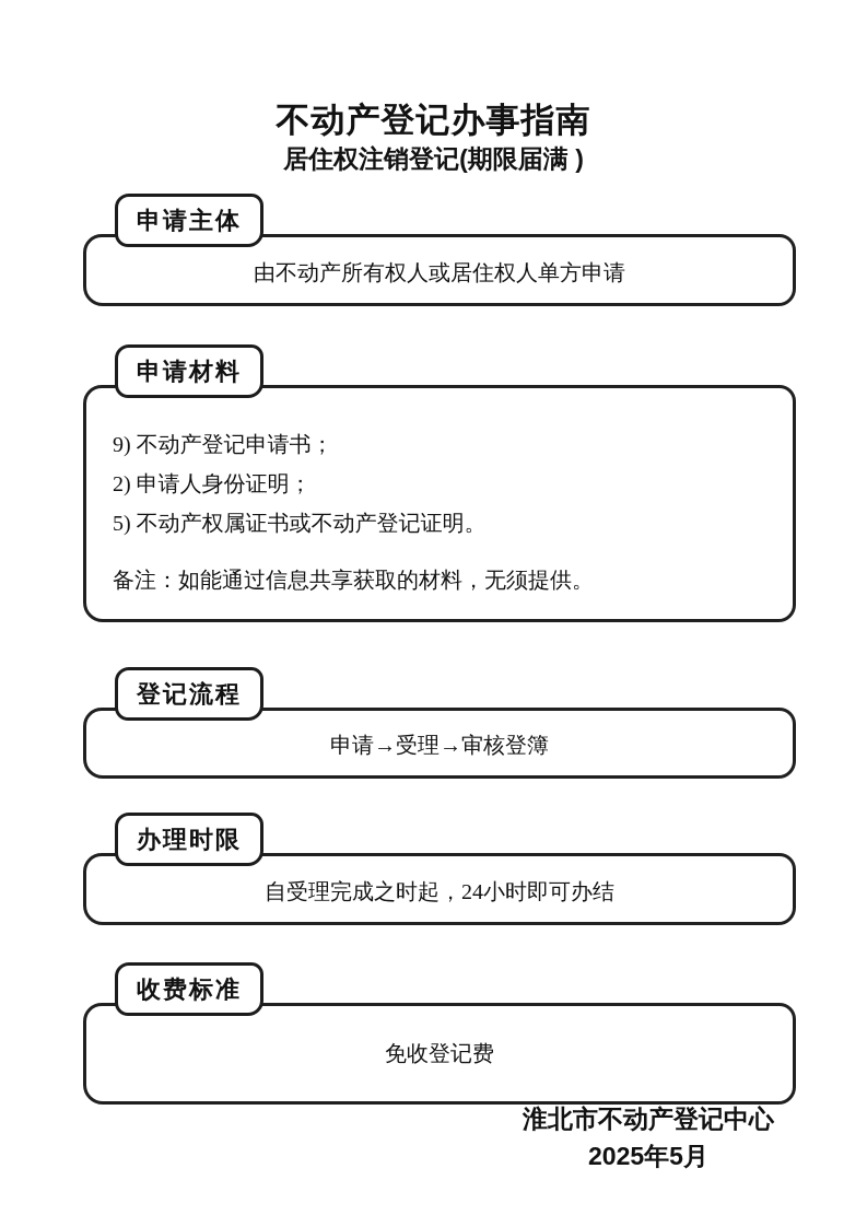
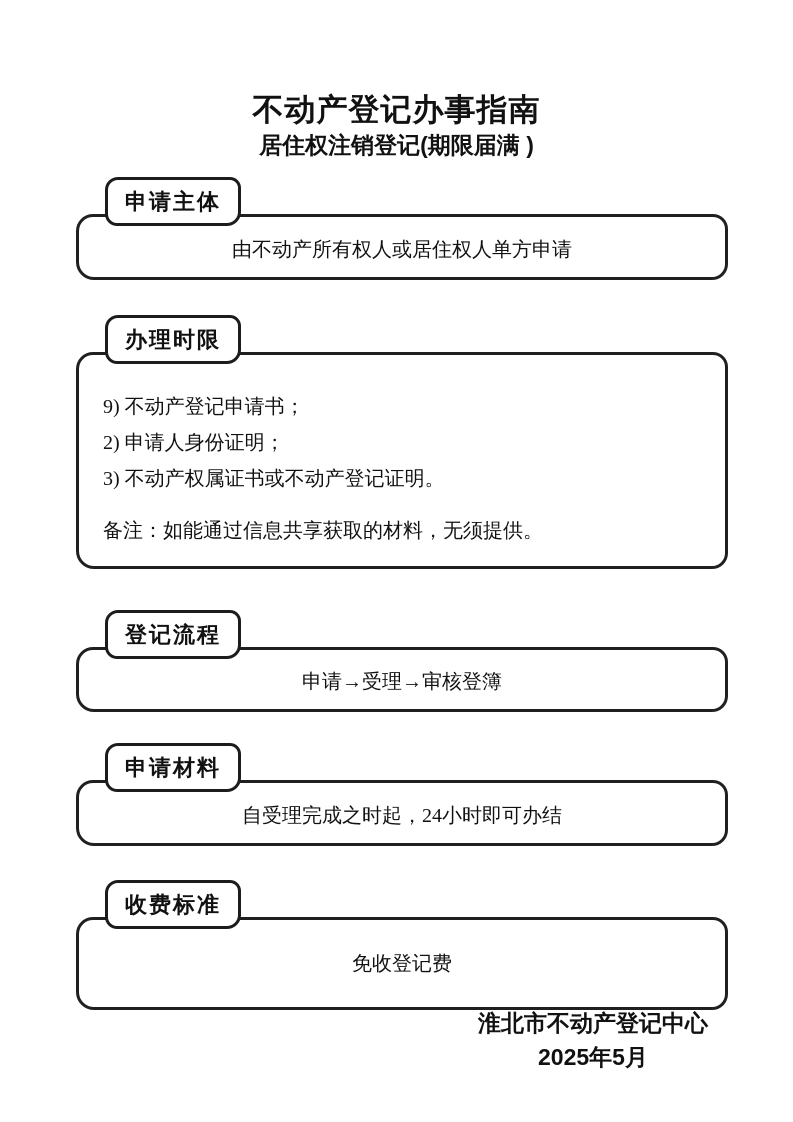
  不动产登记办事指南
  居住权注销登记(期限届满 )
  申请主体
  由不动产所有权人或居住权人单方申请
- 申请材料
+ 办理时限
  9) 不动产登记申请书；
  2) 申请人身份证明；
- 5) 不动产权属证书或不动产登记证明。
+ 3) 不动产权属证书或不动产登记证明。
  备注：如能通过信息共享获取的材料，无须提供。
  登记流程
  申请→受理→审核登簿
- 办理时限
+ 申请材料
  自受理完成之时起，24小时即可办结
  收费标准
  免收登记费
  淮北市不动产登记中心
  2025年5月
